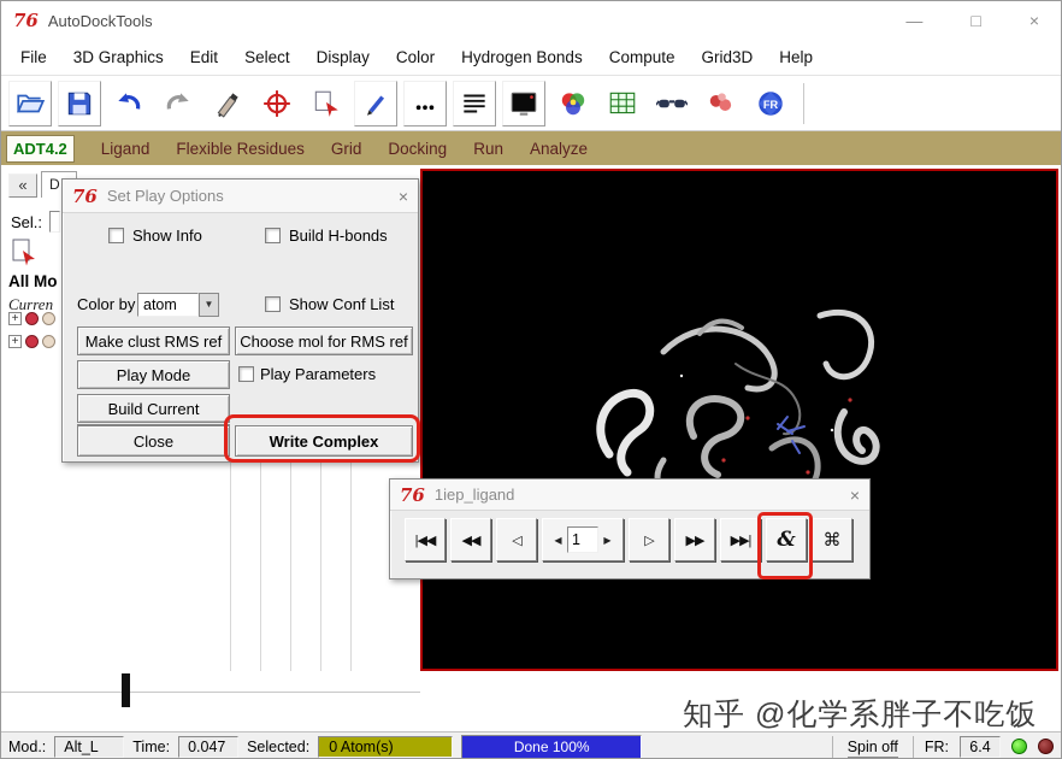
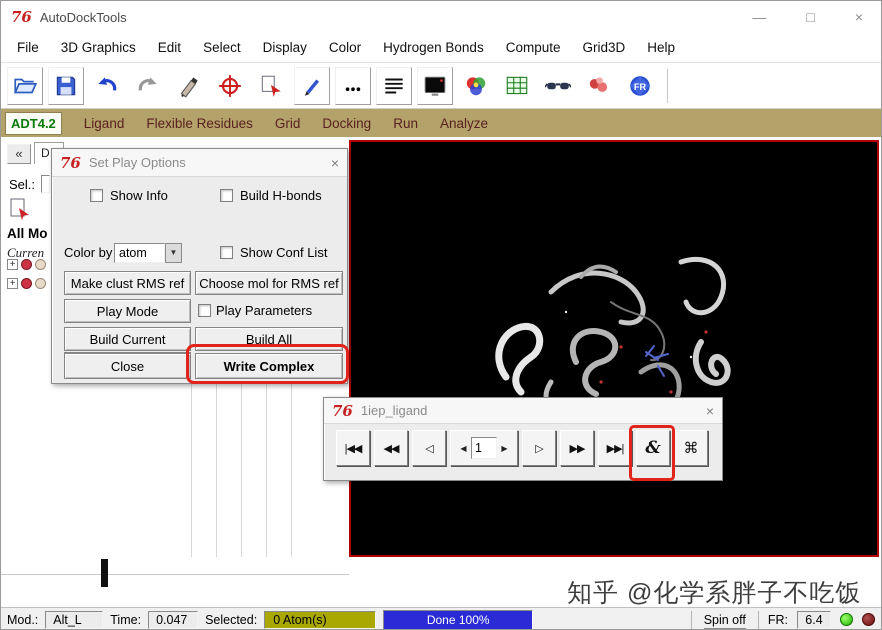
  76
  AutoDockTools
  —
  □
  ×
  File
  3D Graphics
  Edit
  Select
  Display
  Color
  Hydrogen Bonds
  Compute
  Grid3D
  Help
  FR
  ADT4.2
  Ligand
  Flexible Residues
  Grid
  Docking
  Run
  Analyze
  «
  D
  Sel.:
  All Mo
  Curren
  +
  +
  76
  Set Play Options
  ×
  Show Info
  Build H-bonds
  Color by
  atom
  ▼
  Show Conf List
  Make clust RMS ref
  Choose mol for RMS ref
  Play Mode
  Play Parameters
  Build Current
+ Build All
  Close
  Write Complex
  76
  1iep_ligand
  ×
  |◀◀
  ◀◀
  ◁
  ◀
  1
  ▶
  ▷
  ▶▶
  ▶▶|
  &
  ⌘
  知乎 @化学系胖子不吃饭
  Mod.:
  Alt_L
  Time:
  0.047
  Selected:
  0 Atom(s)
  Done 100%
  Spin off
  FR:
  6.4
